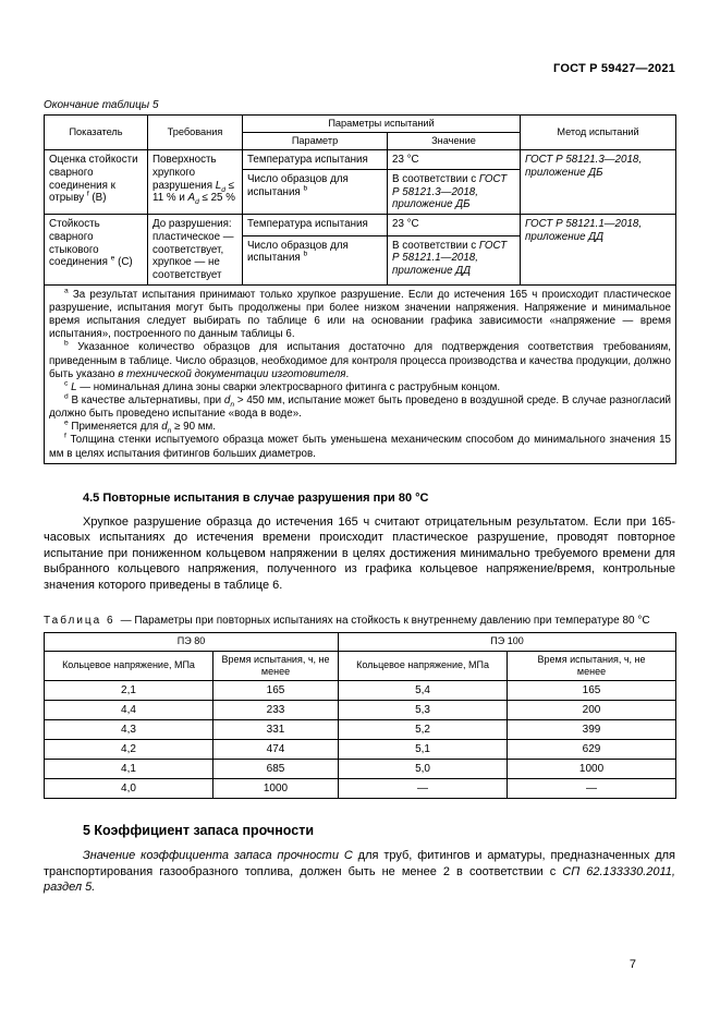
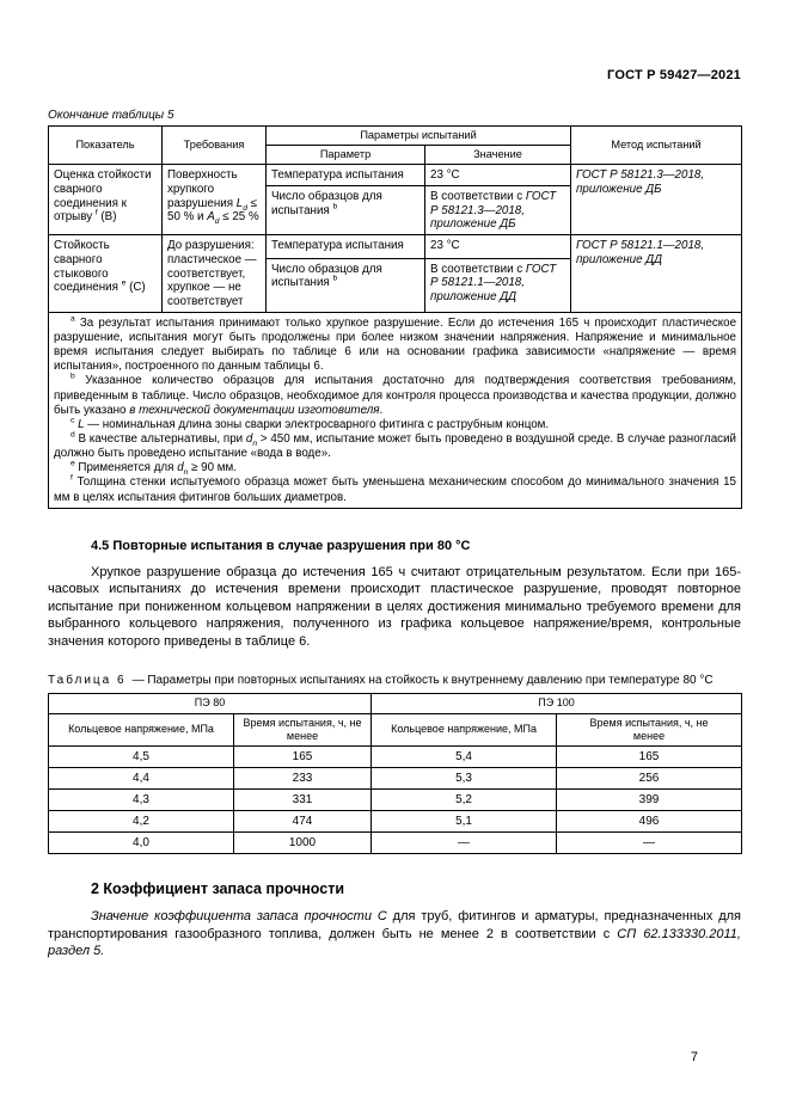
  ГОСТ Р 59427—2021
  Окончание таблицы 5
  Показатель	Требования	Параметры испытаний	Метод испытаний
  Параметр	Значение
- Оценка стойкости сварного соединения к отрыву (В)	Поверхность хрупкого разрушения L ≤ 11 % и A ≤ 25 %	Температура испытания	23 °С	ГОСТ Р 58121.3—2018, приложение ДБ
+ Оценка стойкости сварного соединения к отрыву (В)	Поверхность хрупкого разрушения L ≤ 50 % и A ≤ 25 %	Температура испытания	23 °С	ГОСТ Р 58121.3—2018, приложение ДБ
  Число образцов для испытания	В соответствии с ГОСТ Р 58121.3—2018, приложение ДБ
  Стойкость сварного стыкового соединения (С)	До разрушения: пластическое — соответствует, хрупкое — не соответствует	Температура испытания	23 °С	ГОСТ Р 58121.1—2018, приложение ДД
  Число образцов для испытания	В соответствии с ГОСТ Р 58121.1—2018, приложение ДД
  За результат испытания принимают только хрупкое разрушение. Если до истечения 165 ч происходит пластическое разрушение, испытания могут быть продолжены при более низком значении напряжения. Напряжение и минимальное время испытания следует выбирать по таблице 6 или на основании графика зависимости «напряжение — время испытания», построенного по данным таблицы 6. Указанное количество образцов для испытания достаточно для подтверждения соответствия требованиям, приведенным в таблице. Число образцов, необходимое для контроля процесса производства и качества продукции, должно быть указано в технической документации изготовителя. L — номинальная длина зоны сварки электросварного фитинга с раструбным концом. В качестве альтернативы, при d > 450 мм, испытание может быть проведено в воздушной среде. В случае разногласий должно быть проведено испытание «вода в воде». Применяется для d ≥ 90 мм. Толщина стенки испытуемого образца может быть уменьшена механическим способом до минимального значения 15 мм в целях испытания фитингов больших диаметров.
  4.5 Повторные испытания в случае разрушения при 80 °С
  Хрупкое разрушение образца до истечения 165 ч считают отрицательным результатом. Если при 165-часовых испытаниях до истечения времени происходит пластическое разрушение, проводят повторное испытание при пониженном кольцевом напряжении в целях достижения минимально требуемого времени для выбранного кольцевого напряжения, полученного из графика кольцевое напряжение/время, контрольные значения которого приведены в таблице 6.
  Таблица 6 — Параметры при повторных испытаниях на стойкость к внутреннему давлению при температуре 80 °С
  ПЭ 80	ПЭ 100
  Кольцевое напряжение, МПа	Время испытания, ч, не менее	Кольцевое напряжение, МПа	Время испытания, ч, не менее
- 2,1	165	5,4	165
+ 4,5	165	5,4	165
- 4,4	233	5,3	200
+ 4,4	233	5,3	256
  4,3	331	5,2	399
- 4,2	474	5,1	629
+ 4,2	474	5,1	496
- 4,1	685	5,0	1000
  4,0	1000	—	—
- 5 Коэффициент запаса прочности
+ 2 Коэффициент запаса прочности
  Значение коэффициента запаса прочности С для труб, фитингов и арматуры, предназначенных для транспортирования газообразного топлива, должен быть не менее 2 в соответствии с СП 62.133330.2011, раздел 5.
  7
